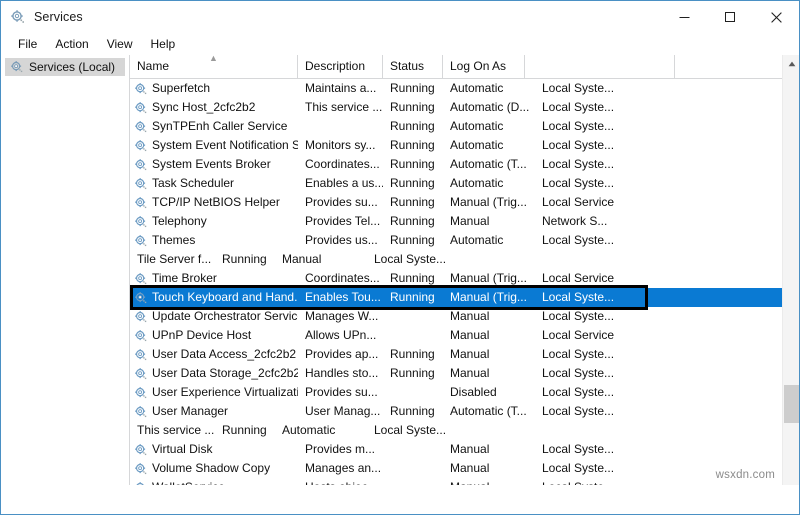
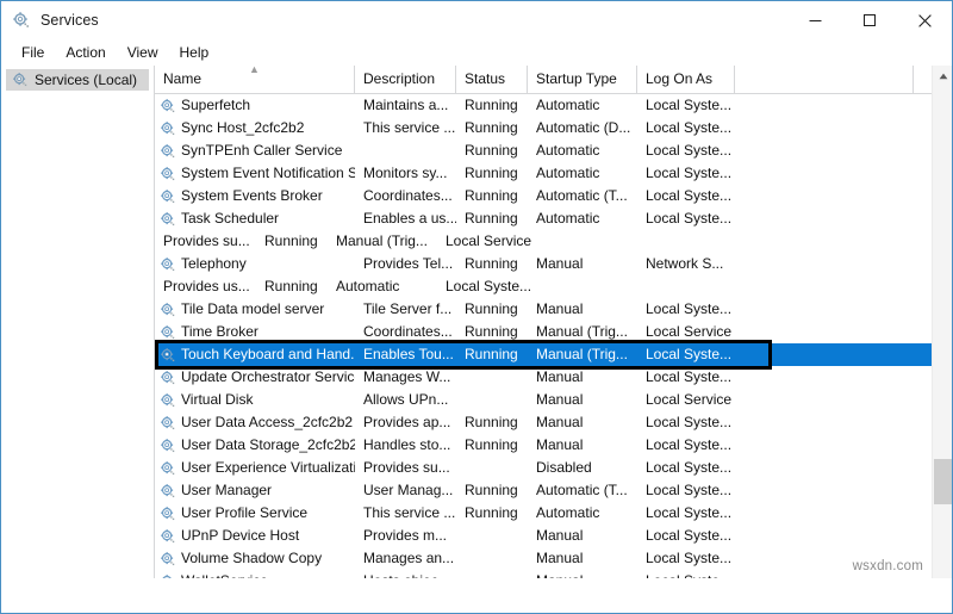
  Services
  File
  Action
  View
  Help
  Services (Local)
  Name
  ▲
  Description
  Status
+ Startup Type
  Log On As
  Superfetch
  Maintains a...
  Running
  Automatic
  Local Syste...
  Sync Host_2cfc2b2
  This service ...
  Running
  Automatic (D...
  Local Syste...
  SynTPEnh Caller Service
  Running
  Automatic
  Local Syste...
  System Event Notification S
  Monitors sy...
  Running
  Automatic
  Local Syste...
  System Events Broker
  Coordinates...
  Running
  Automatic (T...
  Local Syste...
  Task Scheduler
  Enables a us...
  Running
  Automatic
  Local Syste...
- TCP/IP NetBIOS Helper
  Provides su...
  Running
  Manual (Trig...
  Local Service
  Telephony
  Provides Tel...
  Running
  Manual
  Network S...
- Themes
  Provides us...
  Running
  Automatic
  Local Syste...
+ Tile Data model server
  Tile Server f...
  Running
  Manual
  Local Syste...
  Time Broker
  Coordinates...
  Running
  Manual (Trig...
  Local Service
  Touch Keyboard and Hand.
  Enables Tou...
  Running
  Manual (Trig...
  Local Syste...
  Update Orchestrator Servic
  Manages W...
  Manual
  Local Syste...
- UPnP Device Host
+ Virtual Disk
  Allows UPn...
  Manual
  Local Service
  User Data Access_2cfc2b2
  Provides ap...
  Running
  Manual
  Local Syste...
  User Data Storage_2cfc2b2
  Handles sto...
  Running
  Manual
  Local Syste...
  User Experience Virtualizati
  Provides su...
  Disabled
  Local Syste...
  User Manager
  User Manag...
  Running
  Automatic (T...
  Local Syste...
+ User Profile Service
  This service ...
  Running
  Automatic
  Local Syste...
- Virtual Disk
+ UPnP Device Host
  Provides m...
  Manual
  Local Syste...
  Volume Shadow Copy
  Manages an...
  Manual
  Local Syste...
  wsxdn.com
